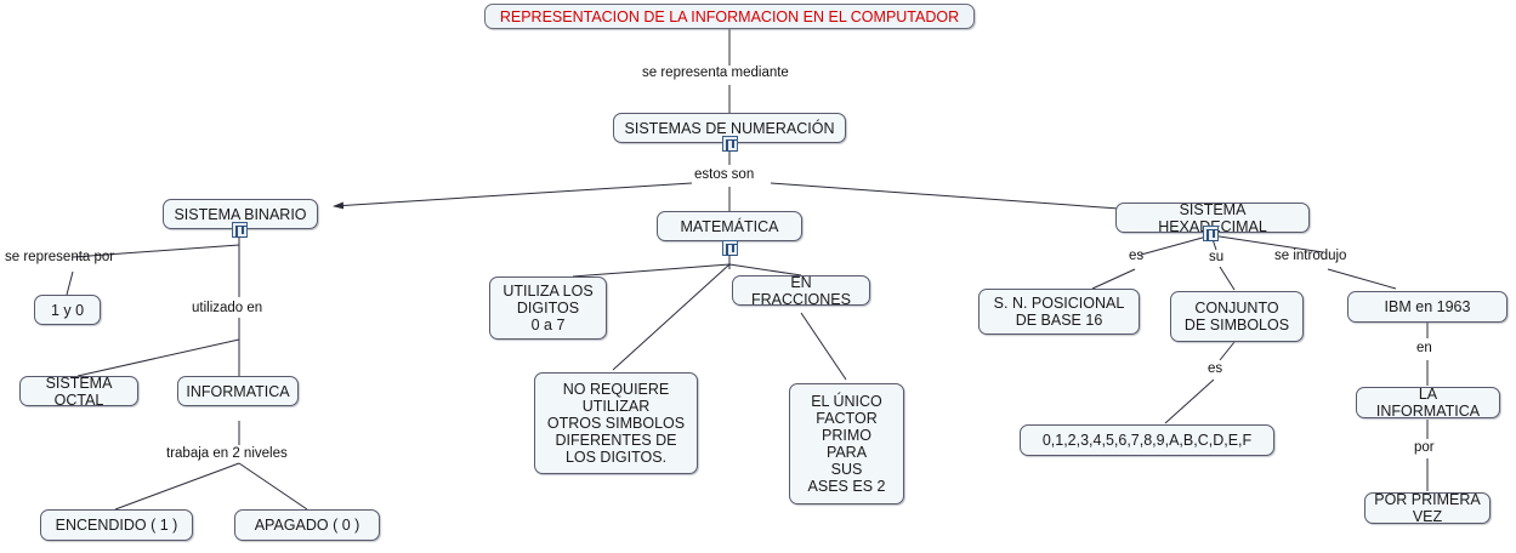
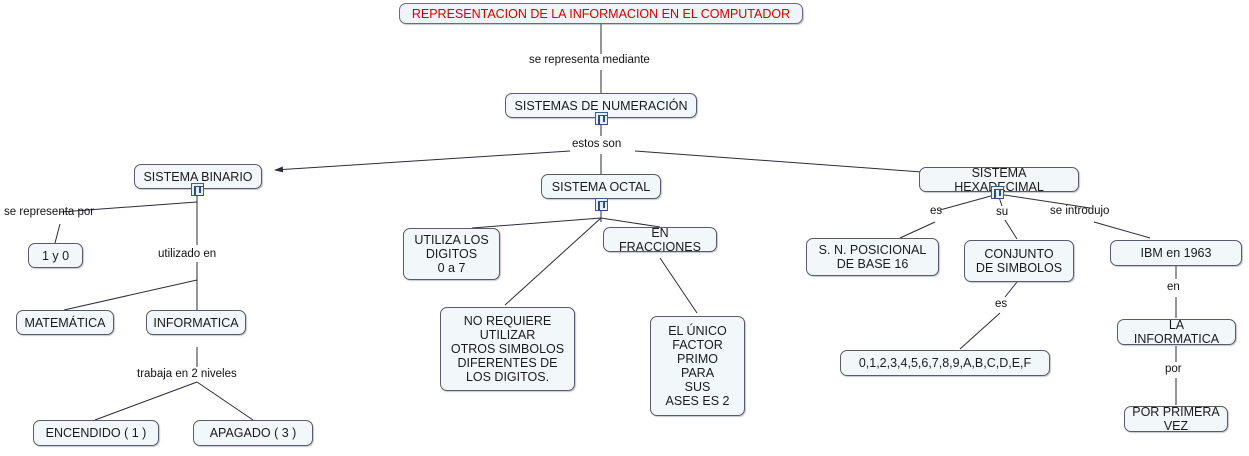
  REPRESENTACION DE LA INFORMACION EN EL COMPUTADOR
  se representa mediante
  SISTEMAS DE NUMERACIÓN
  estos son
  SISTEMA BINARIO
  se representa por
  utilizado en
  trabaja en 2 niveles
  1 y 0
- SISTEMA OCTAL
+ MATEMÁTICA
  INFORMATICA
  ENCENDIDO ( 1 )
- APAGADO ( 0 )
+ APAGADO ( 3 )
- MATEMÁTICA
+ SISTEMA OCTAL
  UTILIZA LOS
  DIGITOS
  0 a 7
  EN FRACCIONES
  NO REQUIERE
  UTILIZAR
  OTROS SIMBOLOS
  DIFERENTES DE
  LOS DIGITOS.
  EL ÚNICO
  FACTOR
  PRIMO
  PARA
  SUS
  ASES ES 2
  SISTEMA HEXACIMAL
  es
  su
  se introdujo
  S. N. POSICIONAL
  DE BASE 16
  CONJUNTO
  DE SIMBOLOS
  IBM en 1963
  es
  0,1,2,3,4,5,6,7,8,9,A,B,C,D,E,F
  en
  LA INFORMATICA
  por
  POR PRIMERA VEZ
